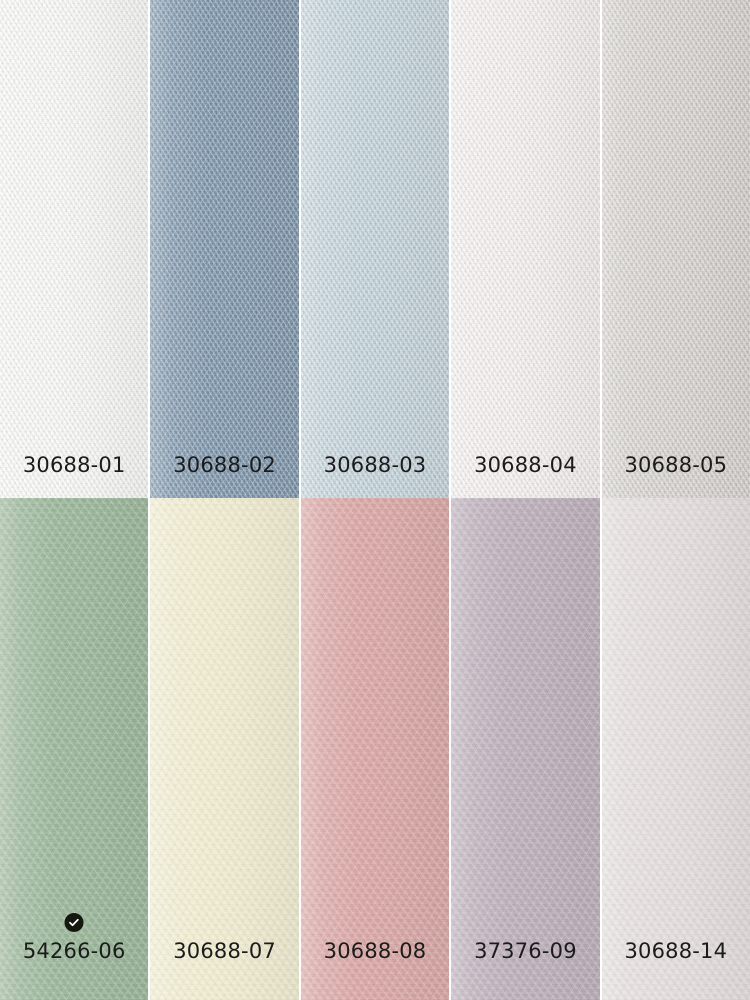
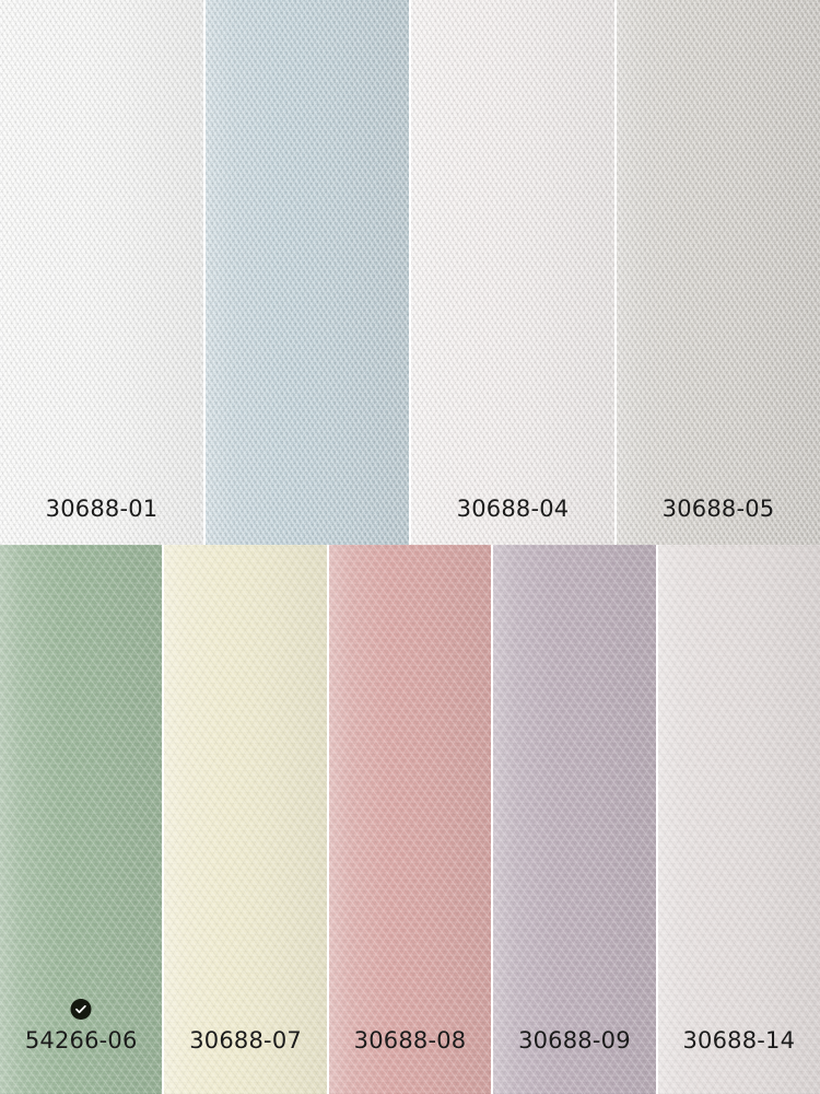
  30688-01
- 30688-02
- 30688-03
  30688-04
  30688-05
  54266-06
  30688-07
  30688-08
- 37376-09
+ 30688-09
  30688-14
